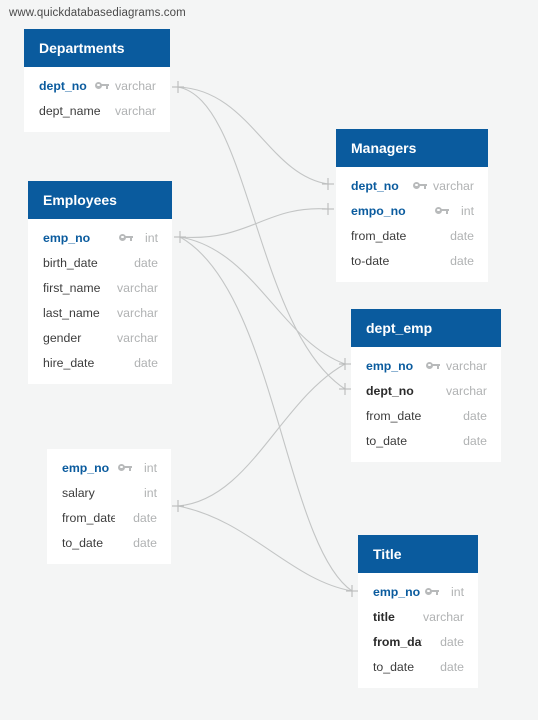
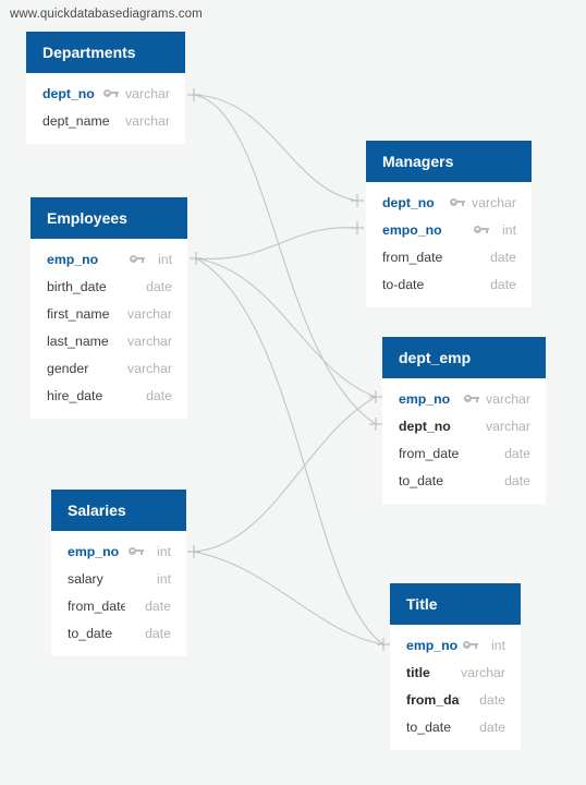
  www.quickdatabasediagrams.com
  Departments
  dept_no
  varchar
  dept_name
  varchar
  Managers
  dept_no
  varchar
  empo_no
  int
  from_date
  date
  to-date
  date
  Employees
  emp_no
  int
  birth_date
  date
  first_name
  varchar
  last_name
  varchar
  gender
  varchar
  hire_date
  date
  dept_emp
  emp_no
  varchar
  dept_no
  varchar
  from_date
  date
  to_date
  date
+ Salaries
  emp_no
  int
  salary
  int
  from_date
  date
  to_date
  date
  Title
  emp_no
  int
  title
  varchar
  from_da
  date
  to_date
  date
